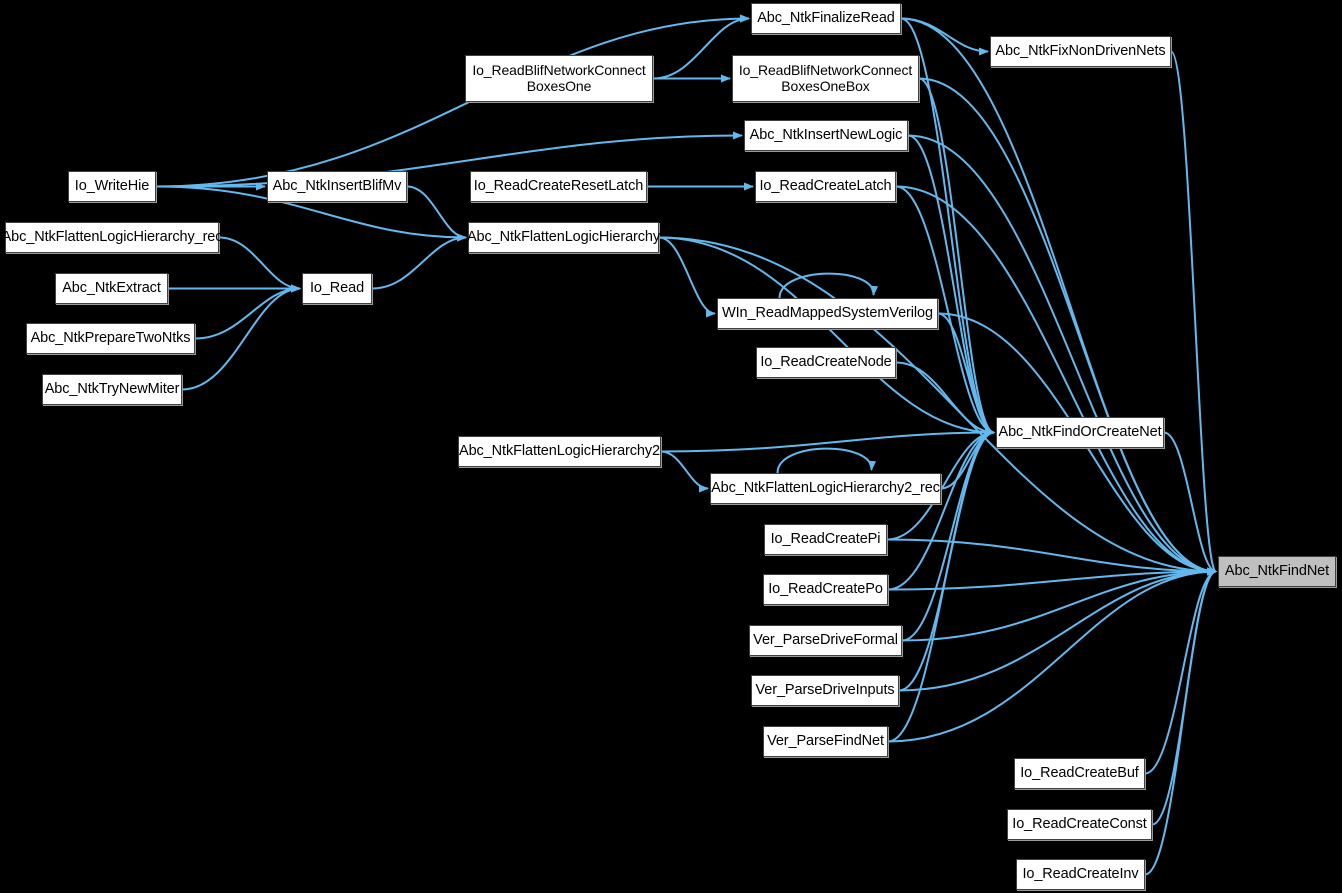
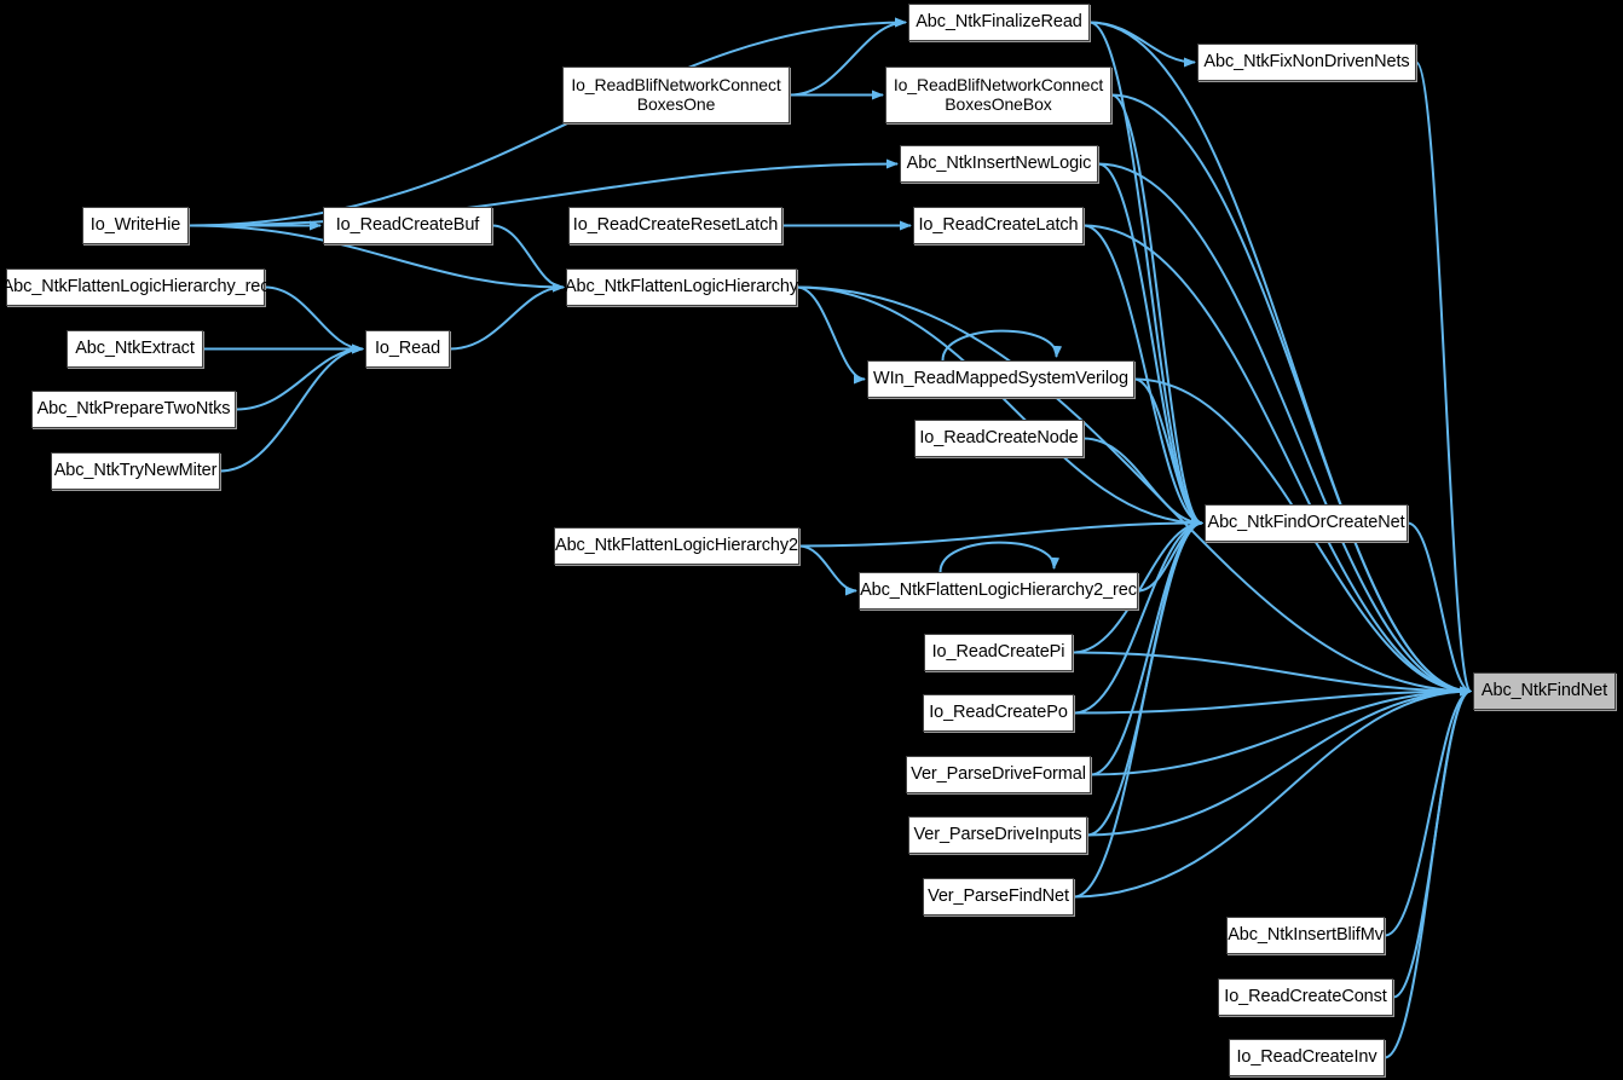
  Abc_NtkFinalizeRead
  Abc_NtkFixNonDrivenNets
  Io_ReadBlifNetworkConnect
  BoxesOne
  Io_ReadBlifNetworkConnect
  BoxesOneBox
  Abc_NtkInsertNewLogic
  Io_WriteHie
- Abc_NtkInsertBlifMv
+ Io_ReadCreateBuf
  Io_ReadCreateResetLatch
  Io_ReadCreateLatch
  Abc_NtkFlattenLogicHierarchy_rec
  Abc_NtkFlattenLogicHierarchy
  Abc_NtkExtract
  Io_Read
  WIn_ReadMappedSystemVerilog
  Abc_NtkPrepareTwoNtks
  Io_ReadCreateNode
  Abc_NtkTryNewMiter
  Abc_NtkFindOrCreateNet
  Abc_NtkFlattenLogicHierarchy2
  Abc_NtkFlattenLogicHierarchy2_rec
  Io_ReadCreatePi
  Abc_NtkFindNet
  Io_ReadCreatePo
  Ver_ParseDriveFormal
  Ver_ParseDriveInputs
  Ver_ParseFindNet
- Io_ReadCreateBuf
+ Abc_NtkInsertBlifMv
  Io_ReadCreateConst
  Io_ReadCreateInv
